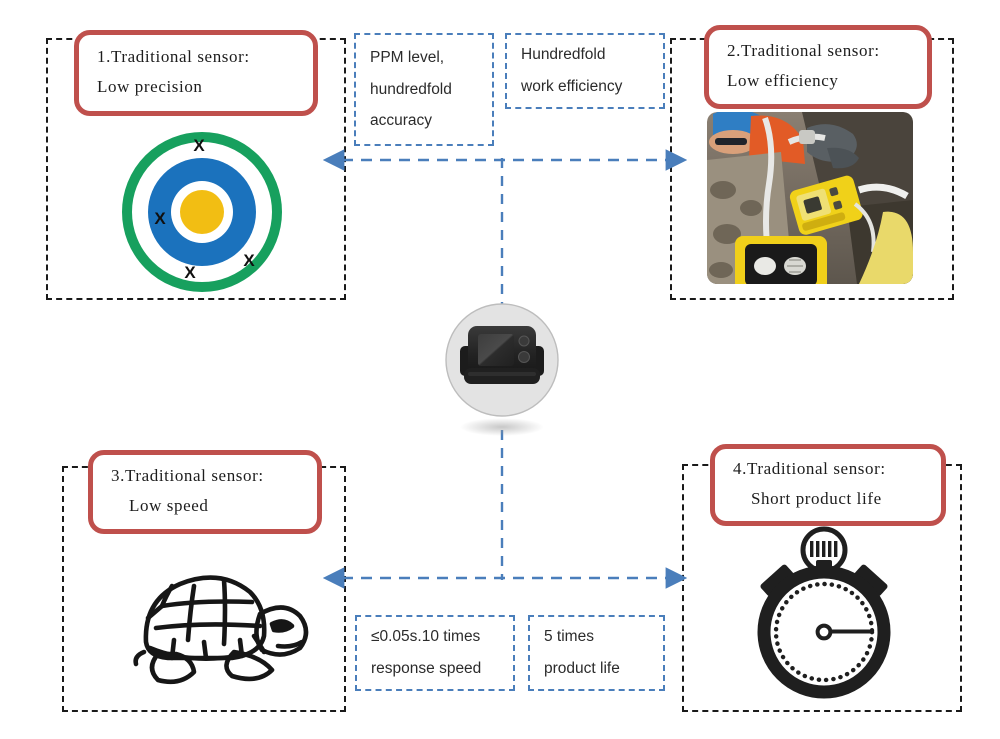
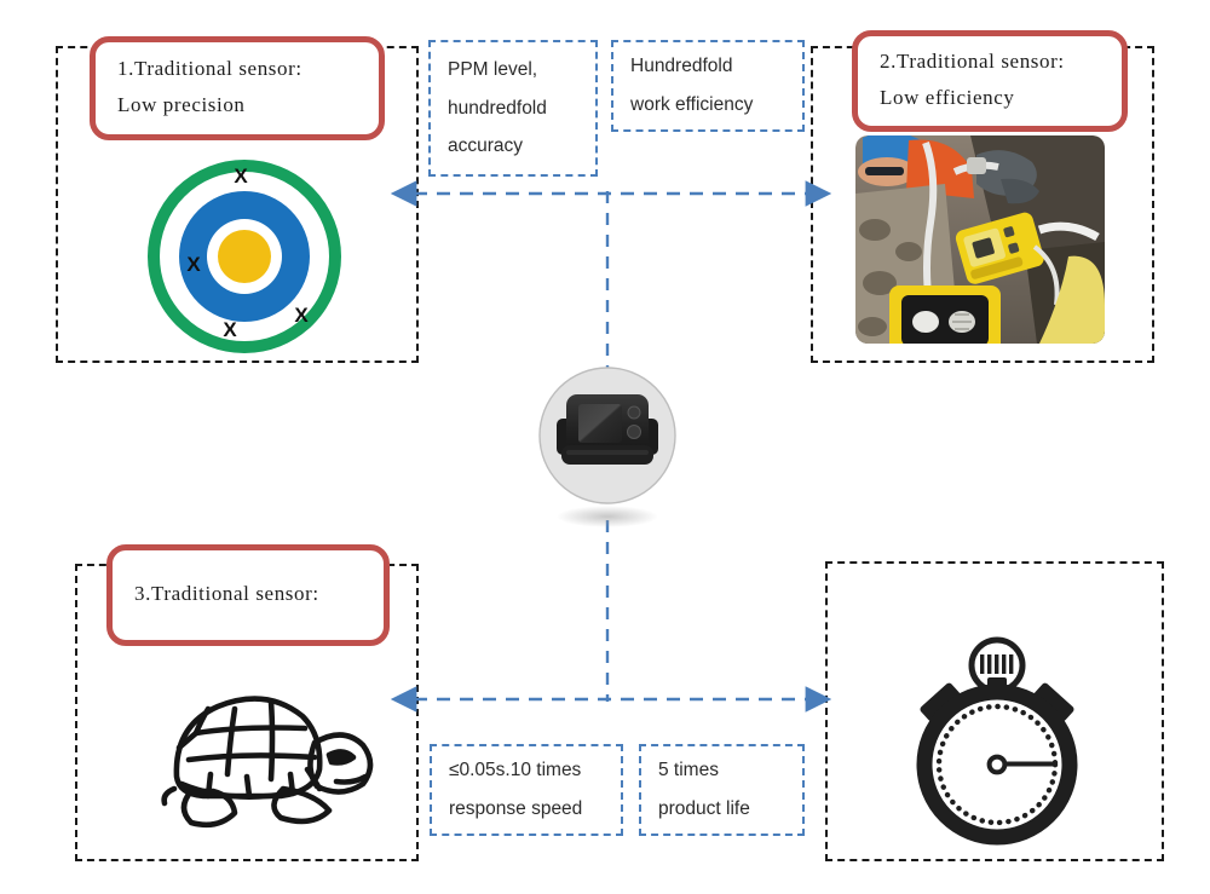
  PPM level,
  hundredfold
  accuracy
  Hundredfold
  work efficiency
  ≤0.05s.10 times
  response speed
  5 times
  product life
  1.Traditional sensor:
  Low precision
  2.Traditional sensor:
  Low efficiency
  3.Traditional sensor:
- Low speed
- 4.Traditional sensor:
- Short product life
  X
  X
  X
  X
